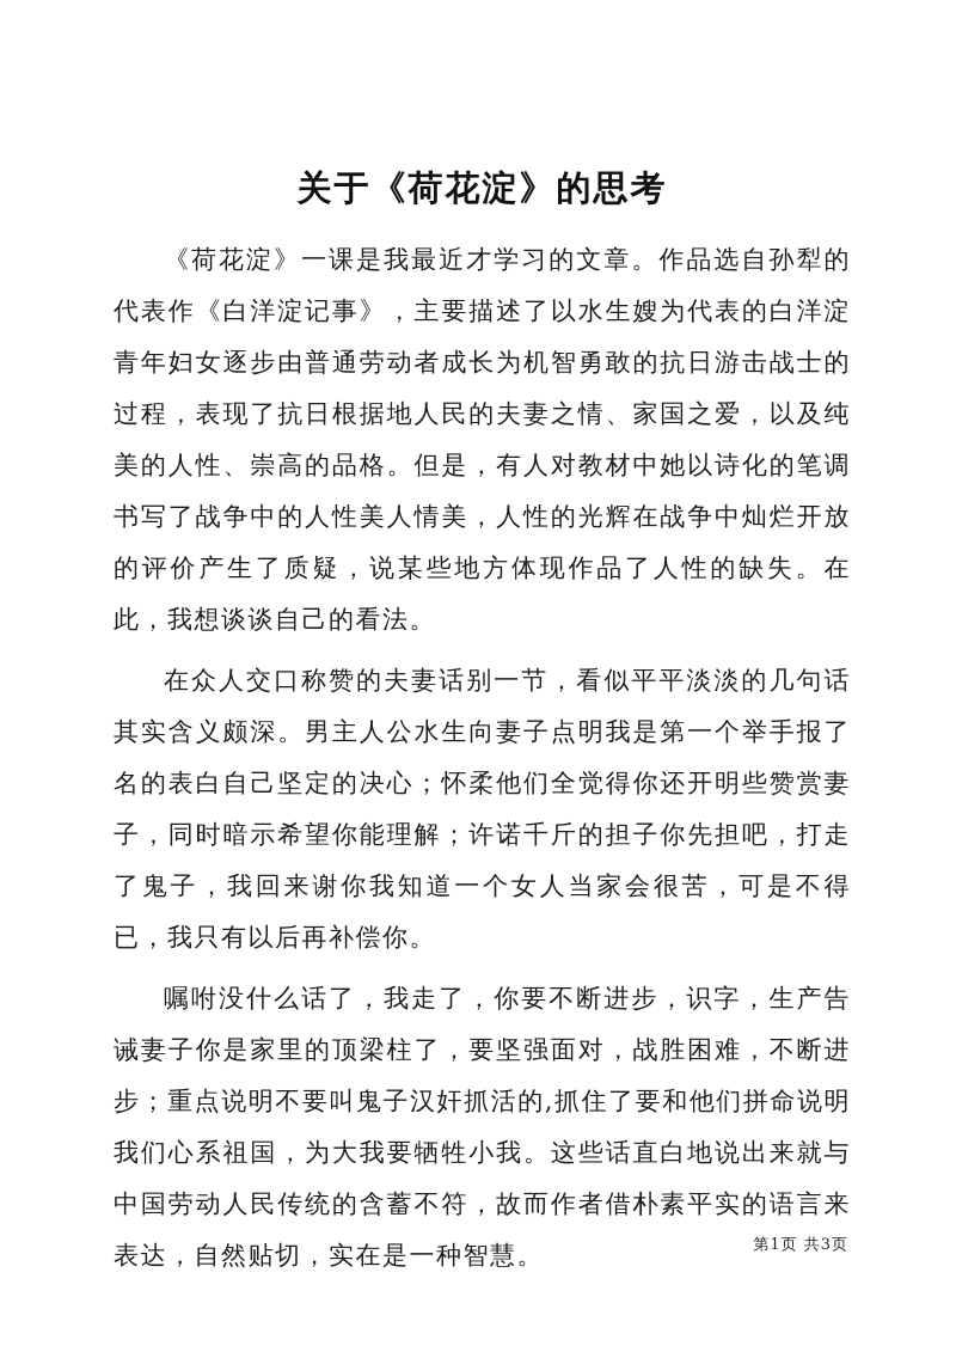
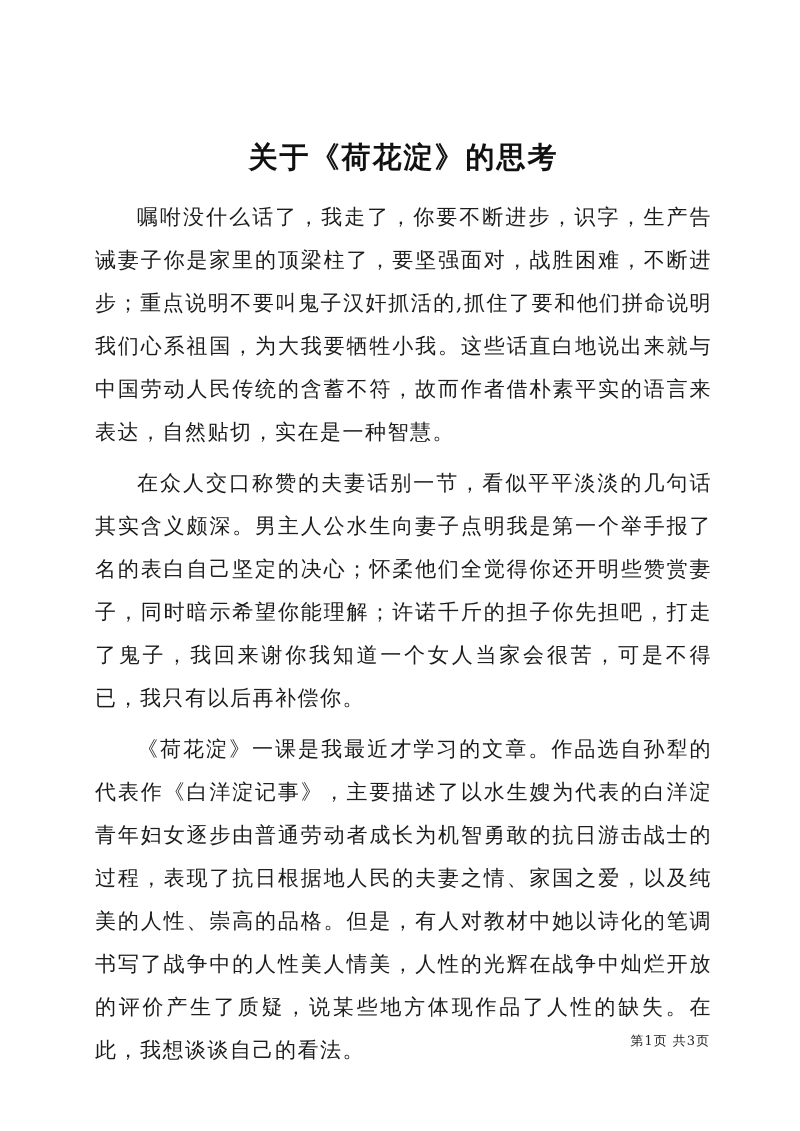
  关于《荷花淀》的思考
- 《荷花淀》一课是我最近才学习的文章。作品选自孙犁的代表作《白洋淀记事》，主要描述了以水生嫂为代表的白洋淀青年妇女逐步由普通劳动者成长为机智勇敢的抗日游击战士的过程，表现了抗日根据地人民的夫妻之情、家国之爱，以及纯美的人性、崇高的品格。但是，有人对教材中她以诗化的笔调书写了战争中的人性美人情美，人性的光辉在战争中灿烂开放的评价产生了质疑，说某些地方体现作品了人性的缺失。在此，我想谈谈自己的看法。
+ 嘱咐没什么话了，我走了，你要不断进步，识字，生产告诫妻子你是家里的顶梁柱了，要坚强面对，战胜困难，不断进步；重点说明不要叫鬼子汉奸抓活的,抓住了要和他们拼命说明我们心系祖国，为大我要牺牲小我。这些话直白地说出来就与中国劳动人民传统的含蓄不符，故而作者借朴素平实的语言来表达，自然贴切，实在是一种智慧。
  在众人交口称赞的夫妻话别一节，看似平平淡淡的几句话其实含义颇深。男主人公水生向妻子点明我是第一个举手报了名的表白自己坚定的决心；怀柔他们全觉得你还开明些赞赏妻子，同时暗示希望你能理解；许诺千斤的担子你先担吧，打走了鬼子，我回来谢你我知道一个女人当家会很苦，可是不得已，我只有以后再补偿你。
- 嘱咐没什么话了，我走了，你要不断进步，识字，生产告诫妻子你是家里的顶梁柱了，要坚强面对，战胜困难，不断进步；重点说明不要叫鬼子汉奸抓活的,抓住了要和他们拼命说明我们心系祖国，为大我要牺牲小我。这些话直白地说出来就与中国劳动人民传统的含蓄不符，故而作者借朴素平实的语言来表达，自然贴切，实在是一种智慧。
+ 《荷花淀》一课是我最近才学习的文章。作品选自孙犁的代表作《白洋淀记事》，主要描述了以水生嫂为代表的白洋淀青年妇女逐步由普通劳动者成长为机智勇敢的抗日游击战士的过程，表现了抗日根据地人民的夫妻之情、家国之爱，以及纯美的人性、崇高的品格。但是，有人对教材中她以诗化的笔调书写了战争中的人性美人情美，人性的光辉在战争中灿烂开放的评价产生了质疑，说某些地方体现作品了人性的缺失。在此，我想谈谈自己的看法。
  第1页 共3页
